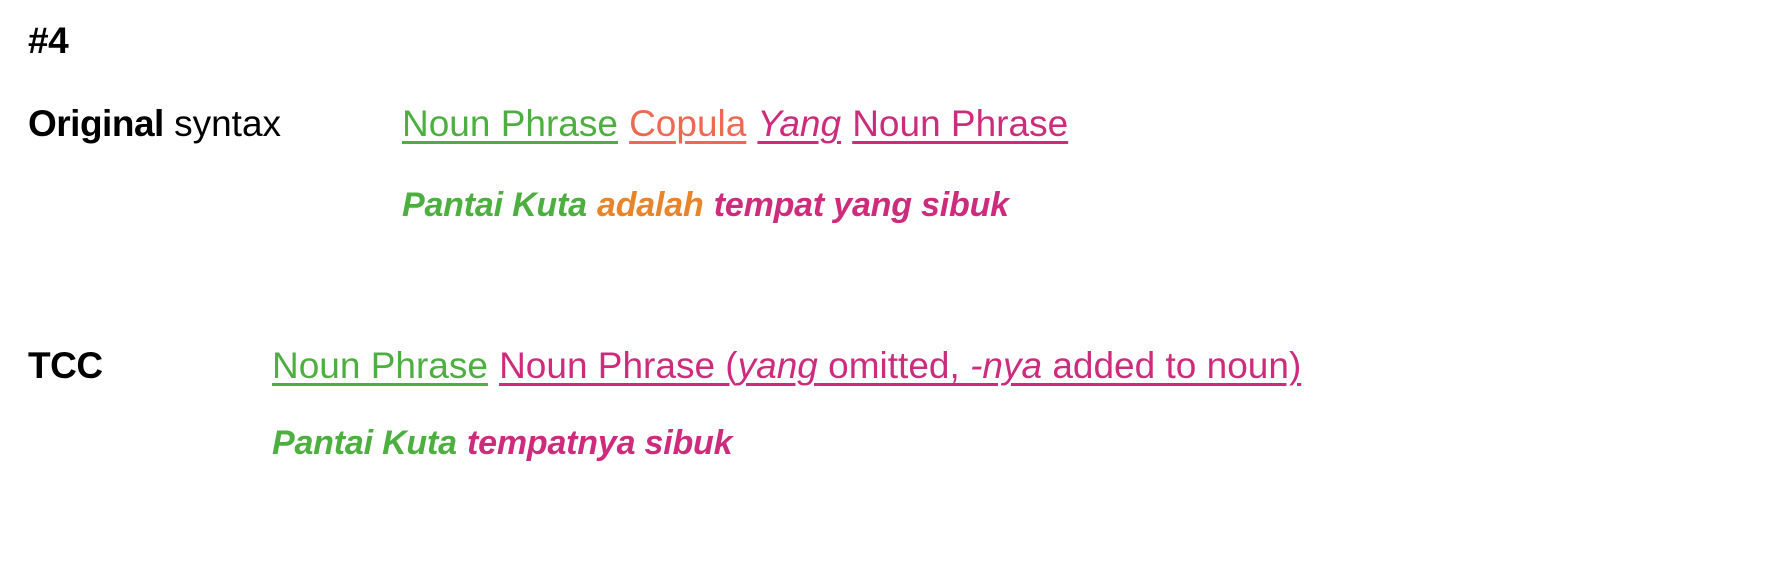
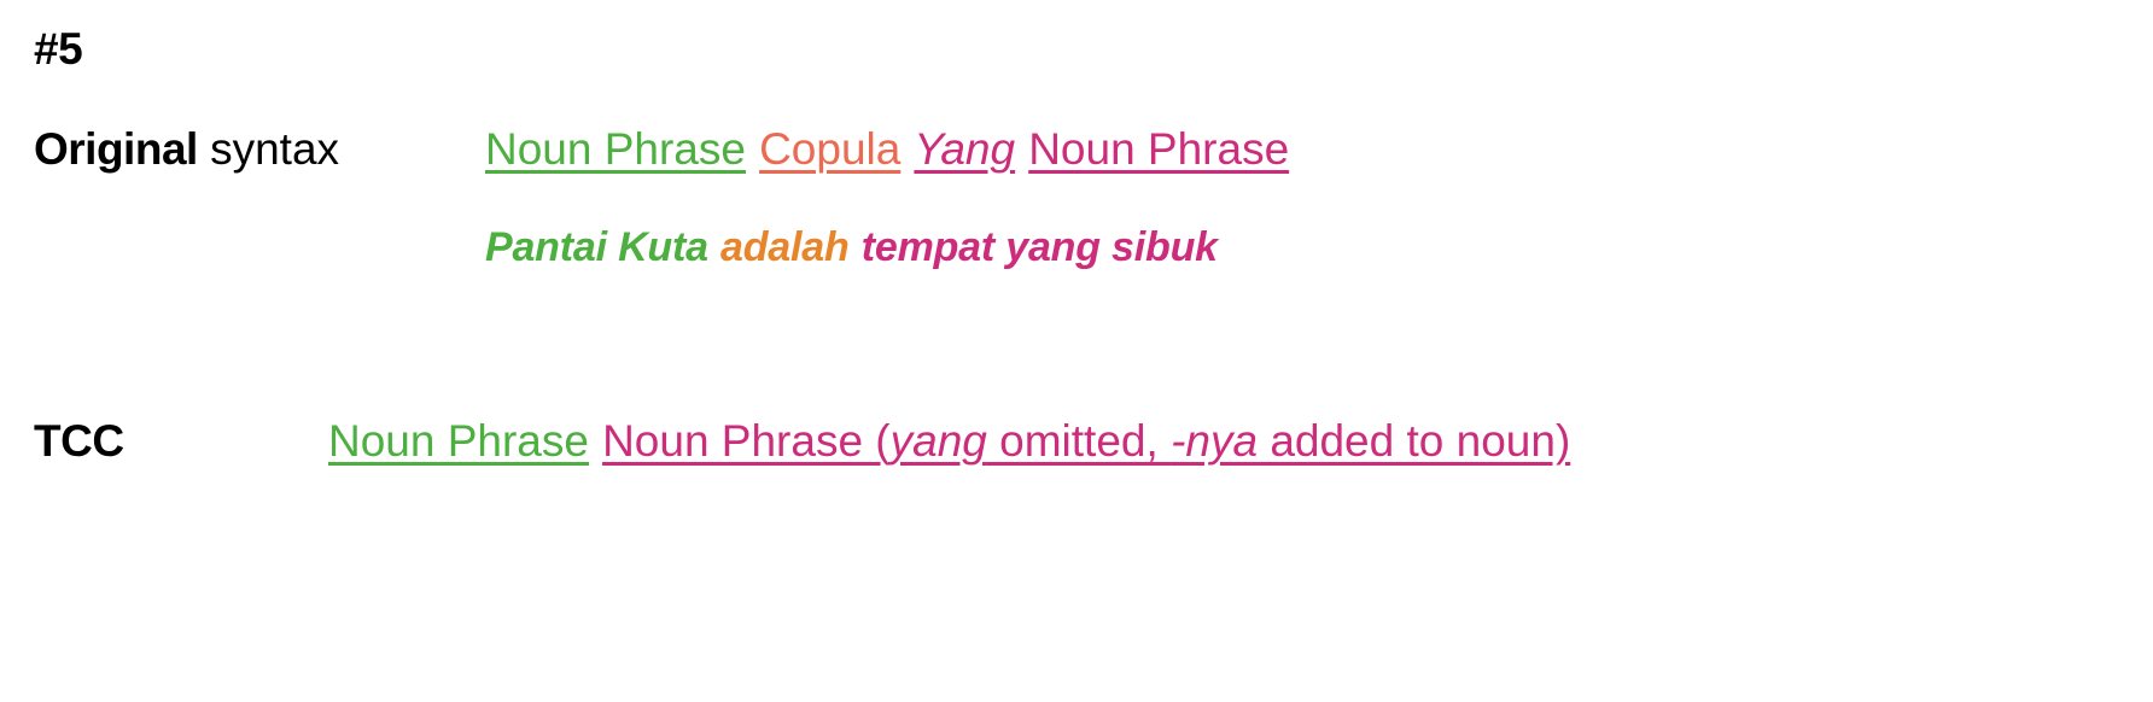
- #4
+ #5
  Original syntax
  Noun Phrase Copula Yang Noun Phrase
  Pantai Kuta adalah tempat yang sibuk
  TCC
  Noun Phrase Noun Phrase (yang omitted, -nya added to noun)
- Pantai Kuta tempatnya sibuk
